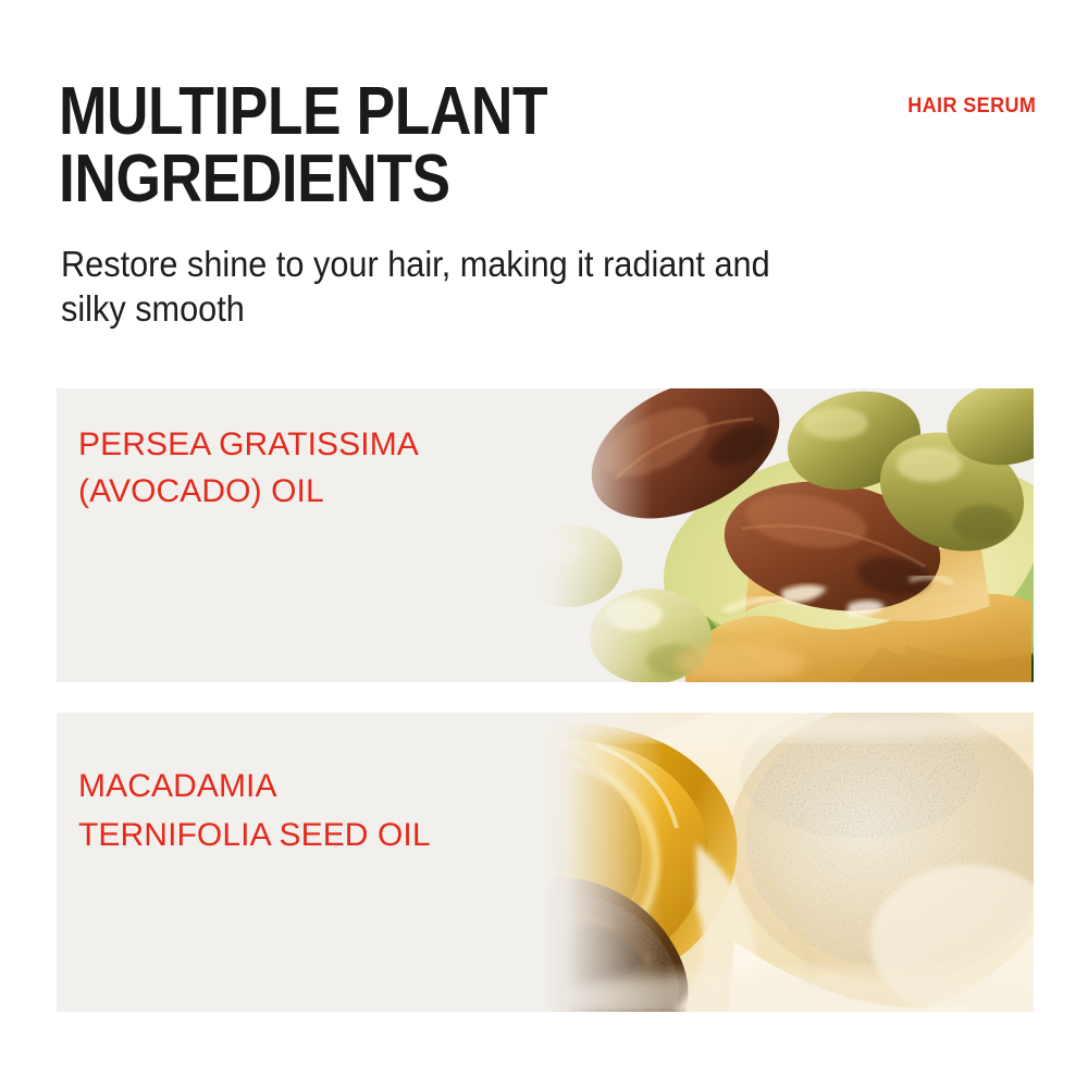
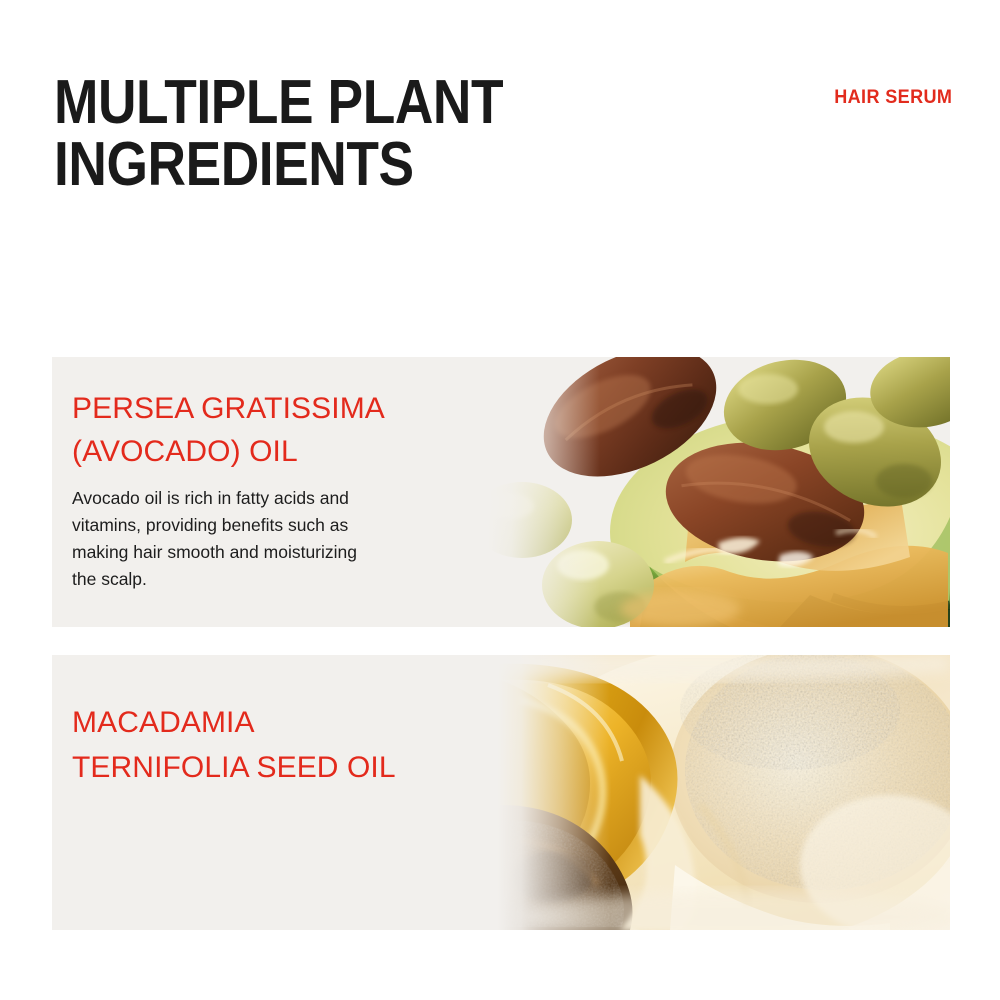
  MULTIPLE PLANT
  INGREDIENTS
  HAIR SERUM
- Restore shine to your hair, making it radiant and
- silky smooth
  PERSEA GRATISSIMA
  (AVOCADO) OIL
+ Avocado oil is rich in fatty acids and
+ vitamins, providing benefits such as
+ making hair smooth and moisturizing
+ the scalp.
  MACADAMIA
  TERNIFOLIA SEED OIL
